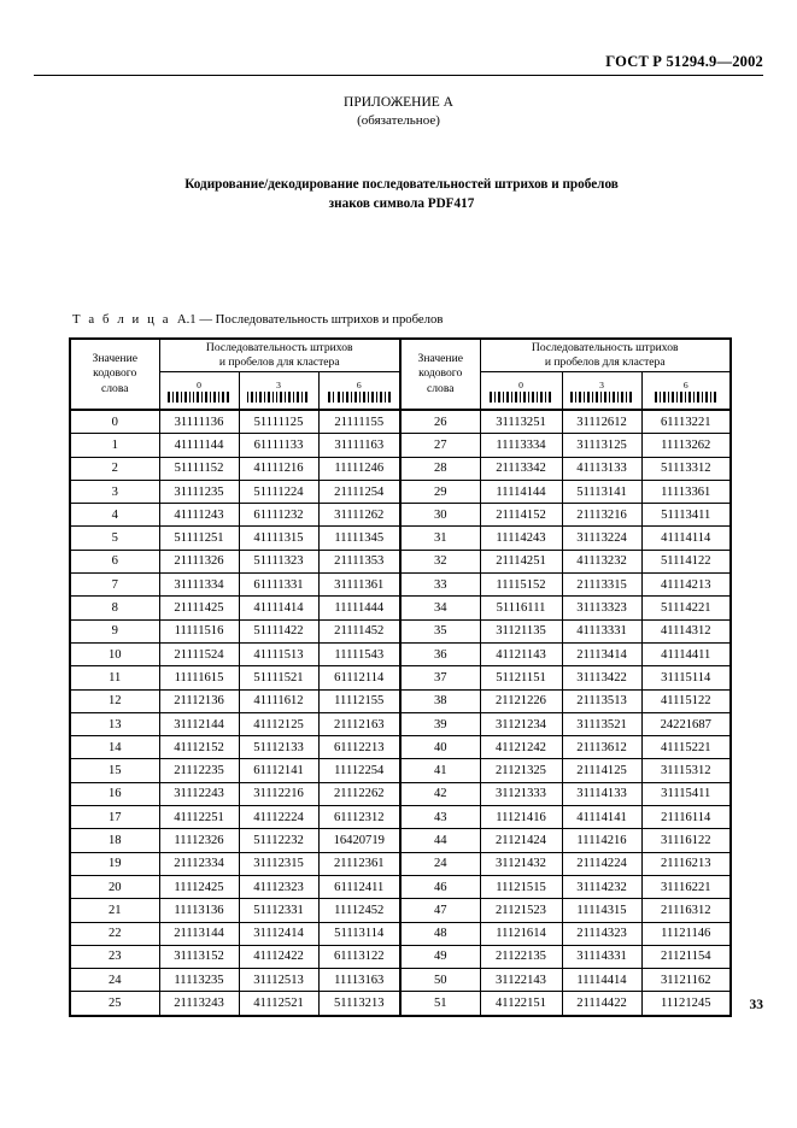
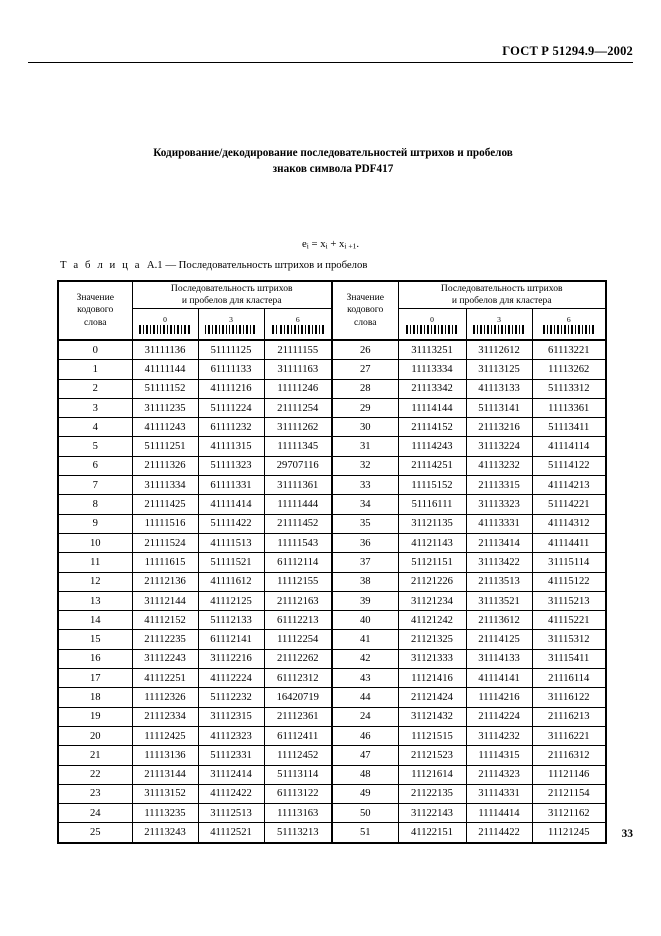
  ГОСТ Р 51294.9—2002
- ПРИЛОЖЕНИЕ А
- (обязательное)
  Кодирование/декодирование последовательностей штрихов и пробелов
  знаков символа PDF417
+ ei = xi + xi +1.
  Т а б л и ц а А.1 — Последовательность штрихов и пробелов
  Значение кодового слова	Последовательность штрихов и пробелов для кластера	Значение кодового слова	Последовательность штрихов и пробелов для кластера
  0	3	6	0	3	6
  0	31111136	51111125	21111155	26	31113251	31112612	61113221
  1	41111144	61111133	31111163	27	11113334	31113125	11113262
  2	51111152	41111216	11111246	28	21113342	41113133	51113312
  3	31111235	51111224	21111254	29	11114144	51113141	11113361
  4	41111243	61111232	31111262	30	21114152	21113216	51113411
  5	51111251	41111315	11111345	31	11114243	31113224	41114114
- 6	21111326	51111323	21111353	32	21114251	41113232	51114122
+ 6	21111326	51111323	29707116	32	21114251	41113232	51114122
  7	31111334	61111331	31111361	33	11115152	21113315	41114213
  8	21111425	41111414	11111444	34	51116111	31113323	51114221
  9	11111516	51111422	21111452	35	31121135	41113331	41114312
  10	21111524	41111513	11111543	36	41121143	21113414	41114411
  11	11111615	51111521	61112114	37	51121151	31113422	31115114
  12	21112136	41111612	11112155	38	21121226	21113513	41115122
- 13	31112144	41112125	21112163	39	31121234	31113521	24221687
+ 13	31112144	41112125	21112163	39	31121234	31113521	31115213
  14	41112152	51112133	61112213	40	41121242	21113612	41115221
  15	21112235	61112141	11112254	41	21121325	21114125	31115312
  16	31112243	31112216	21112262	42	31121333	31114133	31115411
  17	41112251	41112224	61112312	43	11121416	41114141	21116114
  18	11112326	51112232	16420719	44	21121424	11114216	31116122
  19	21112334	31112315	21112361	24	31121432	21114224	21116213
  20	11112425	41112323	61112411	46	11121515	31114232	31116221
  21	11113136	51112331	11112452	47	21121523	11114315	21116312
  22	21113144	31112414	51113114	48	11121614	21114323	11121146
  23	31113152	41112422	61113122	49	21122135	31114331	21121154
  24	11113235	31112513	11113163	50	31122143	11114414	31121162
  25	21113243	41112521	51113213	51	41122151	21114422	11121245
  33
